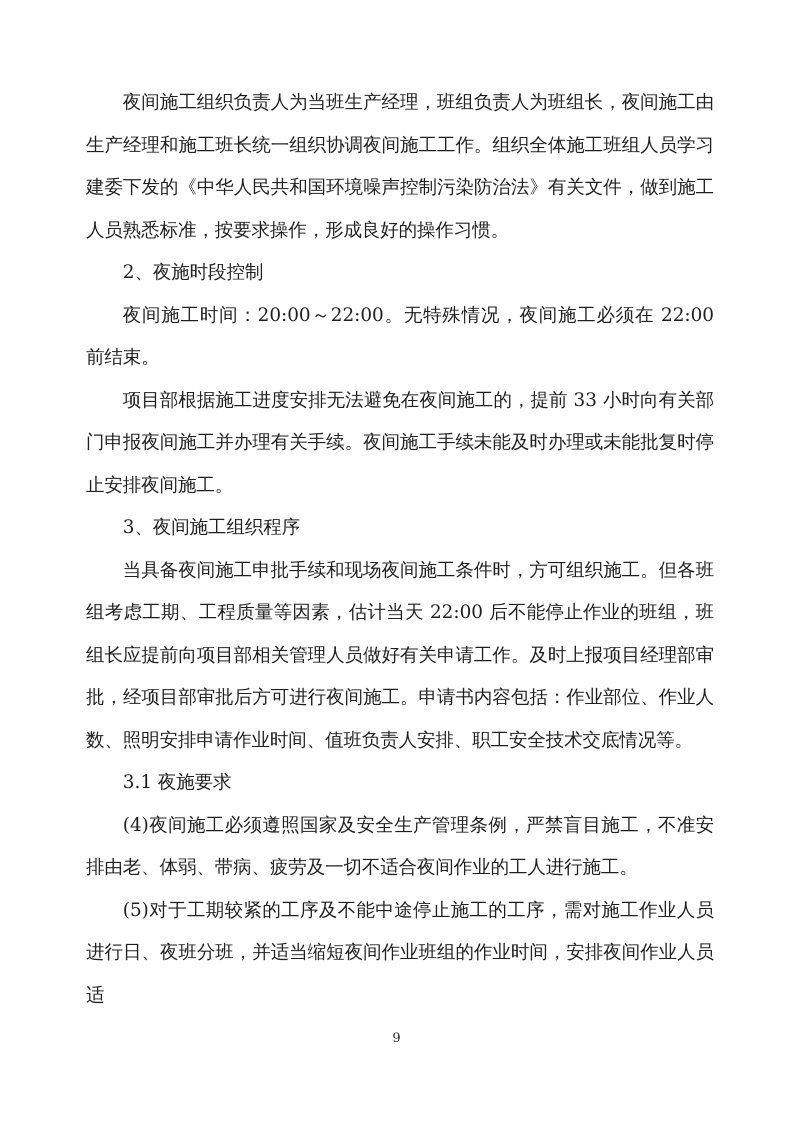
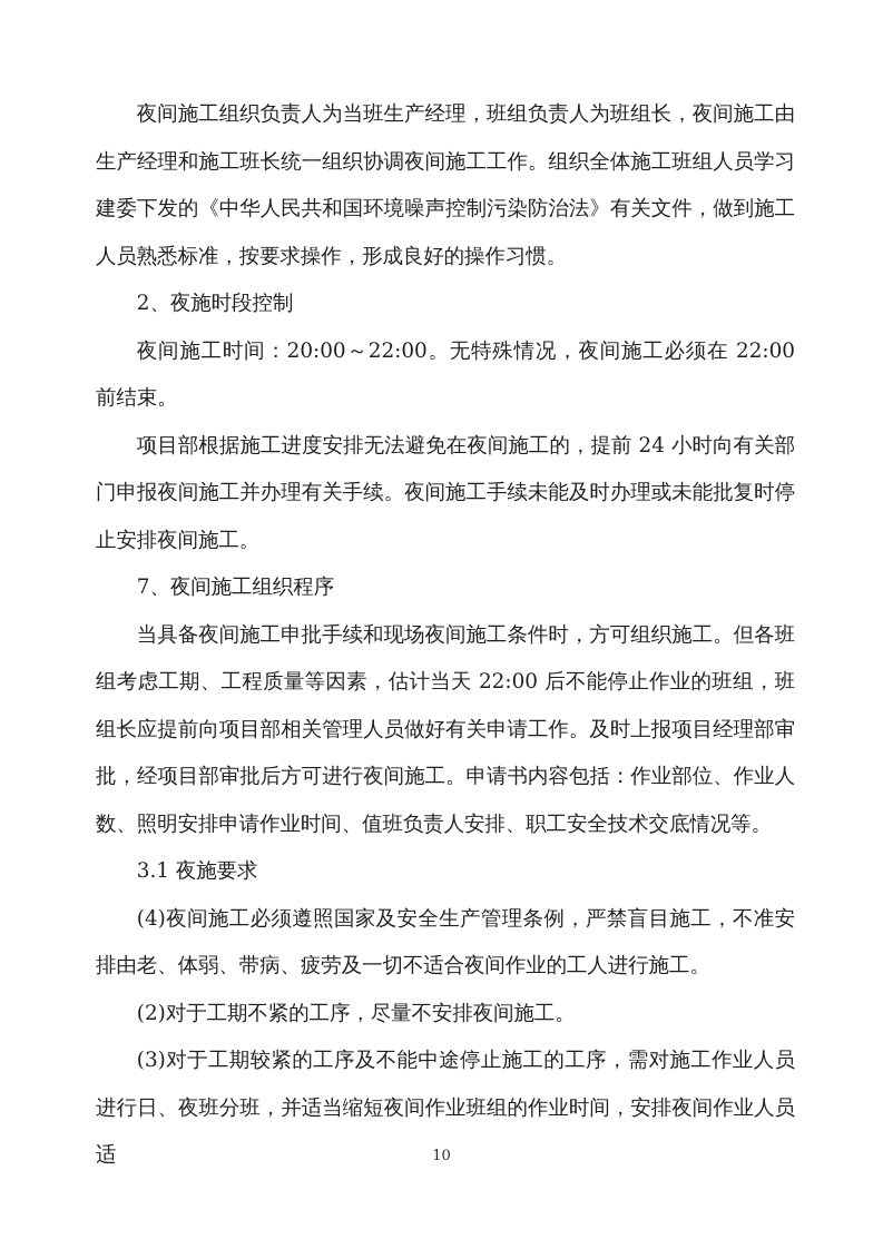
  夜间施工组织负责人为当班生产经理，班组负责人为班组长，夜间施工由生产经理和施工班长统一组织协调夜间施工工作。组织全体施工班组人员学习建委下发的《中华人民共和国环境噪声控制污染防治法》有关文件，做到施工人员熟悉标准，按要求操作，形成良好的操作习惯。
  2、夜施时段控制
  夜间施工时间：20:00～22:00。无特殊情况，夜间施工必须在 22:00 前结束。
- 项目部根据施工进度安排无法避免在夜间施工的，提前 33 小时向有关部门申报夜间施工并办理有关手续。夜间施工手续未能及时办理或未能批复时停止安排夜间施工。
+ 项目部根据施工进度安排无法避免在夜间施工的，提前 24 小时向有关部门申报夜间施工并办理有关手续。夜间施工手续未能及时办理或未能批复时停止安排夜间施工。
- 3、夜间施工组织程序
+ 7、夜间施工组织程序
  当具备夜间施工申批手续和现场夜间施工条件时，方可组织施工。但各班组考虑工期、工程质量等因素，估计当天 22:00 后不能停止作业的班组，班组长应提前向项目部相关管理人员做好有关申请工作。及时上报项目经理部审批，经项目部审批后方可进行夜间施工。申请书内容包括：作业部位、作业人数、照明安排申请作业时间、值班负责人安排、职工安全技术交底情况等。
  3.1 夜施要求
  (4)夜间施工必须遵照国家及安全生产管理条例，严禁盲目施工，不准安排由老、体弱、带病、疲劳及一切不适合夜间作业的工人进行施工。
+ (2)对于工期不紧的工序，尽量不安排夜间施工。
- (5)对于工期较紧的工序及不能中途停止施工的工序，需对施工作业人员进行日、夜班分班，并适当缩短夜间作业班组的作业时间，安排夜间作业人员适
+ (3)对于工期较紧的工序及不能中途停止施工的工序，需对施工作业人员进行日、夜班分班，并适当缩短夜间作业班组的作业时间，安排夜间作业人员适
- 9
+ 10
